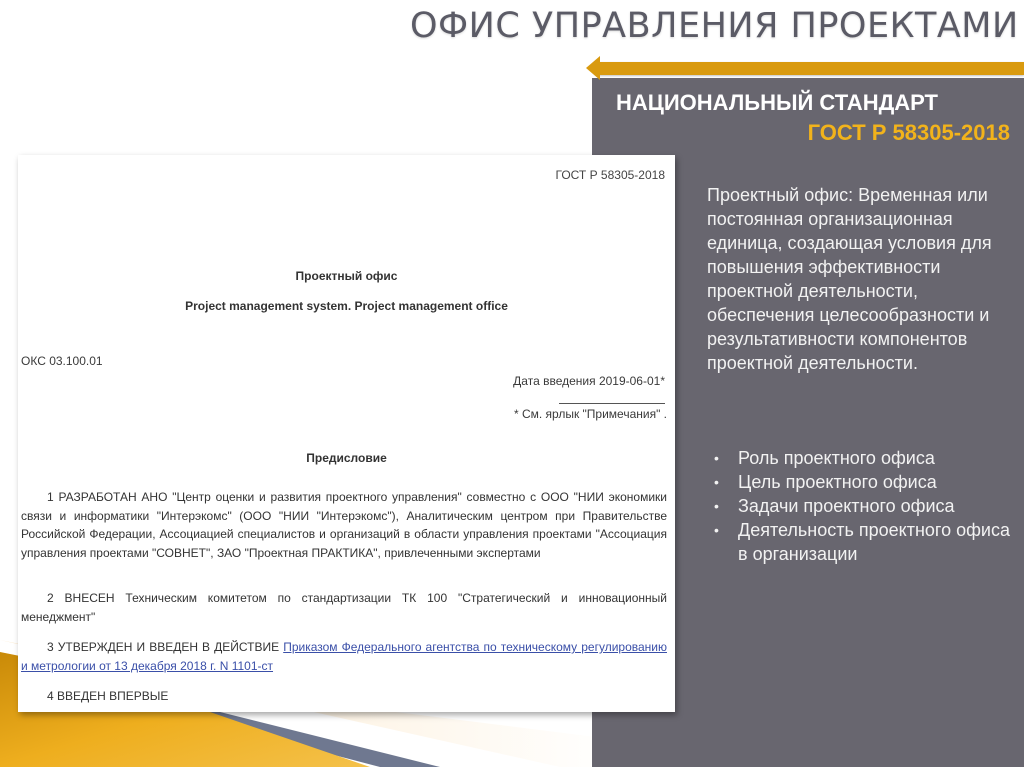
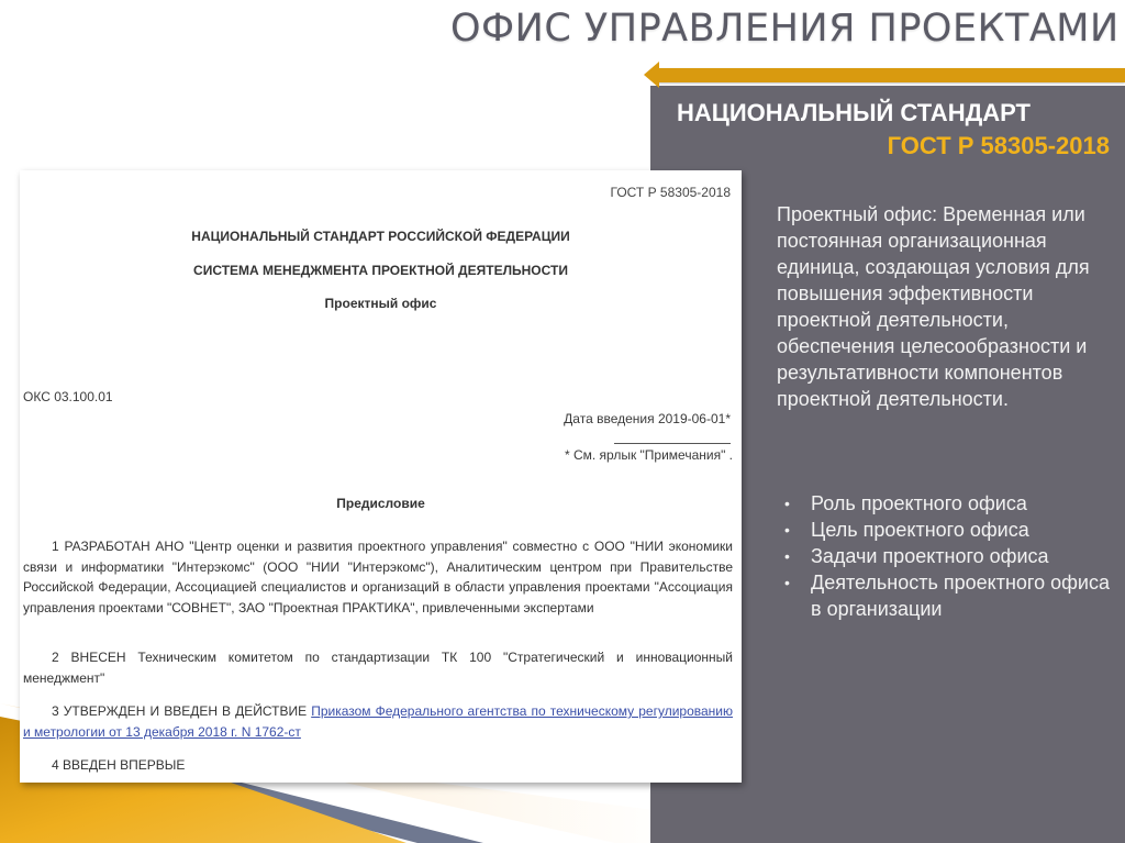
  ОФИС УПРАВЛЕНИЯ ПРОЕКТАМИ
  НАЦИОНАЛЬНЫЙ СТАНДАРТ
  ГОСТ Р 58305-2018
  Проектный офис: Временная или постоянная организационная единица, создающая условия для повышения эффективности проектной деятельности, обеспечения целесообразности и результативности компонентов проектной деятельности.
  •
  Роль проектного офиса
  •
  Цель проектного офиса
  •
  Задачи проектного офиса
  •
  Деятельность проектного офиса в организации
  ГОСТ Р 58305-2018
+ НАЦИОНАЛЬНЫЙ СТАНДАРТ РОССИЙСКОЙ ФЕДЕРАЦИИ
+ СИСТЕМА МЕНЕДЖМЕНТА ПРОЕКТНОЙ ДЕЯТЕЛЬНОСТИ
  Проектный офис
- Project management system. Project management office
  ОКС 03.100.01
  Дата введения 2019-06-01*
  * См. ярлык "Примечания" .
  Предисловие
  1 РАЗРАБОТАН АНО "Центр оценки и развития проектного управления" совместно с ООО "НИИ экономики связи и информатики "Интерэкомс" (ООО "НИИ "Интерэкомс"), Аналитическим центром при Правительстве Российской Федерации, Ассоциацией специалистов и организаций в области управления проектами "Ассоциация управления проектами "СОВНЕТ", ЗАО "Проектная ПРАКТИКА", привлеченными экспертами
  2 ВНЕСЕН Техническим комитетом по стандартизации ТК 100 "Стратегический и инновационный менеджмент"
- 3 УТВЕРЖДЕН И ВВЕДЕН В ДЕЙСТВИЕ Приказом Федерального агентства по техническому регулированию и метрологии от 13 декабря 2018 г. N 1101-ст
+ 3 УТВЕРЖДЕН И ВВЕДЕН В ДЕЙСТВИЕ Приказом Федерального агентства по техническому регулированию и метрологии от 13 декабря 2018 г. N 1762-ст
  4 ВВЕДЕН ВПЕРВЫЕ
